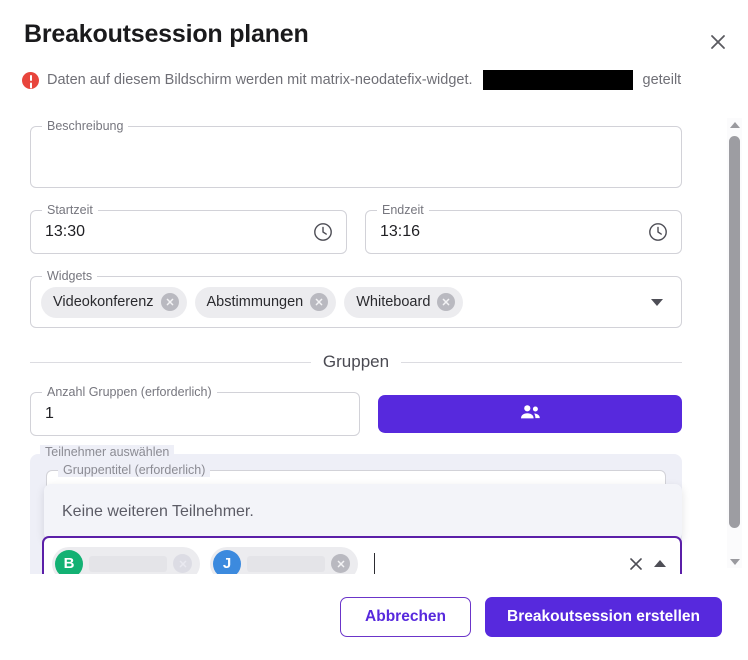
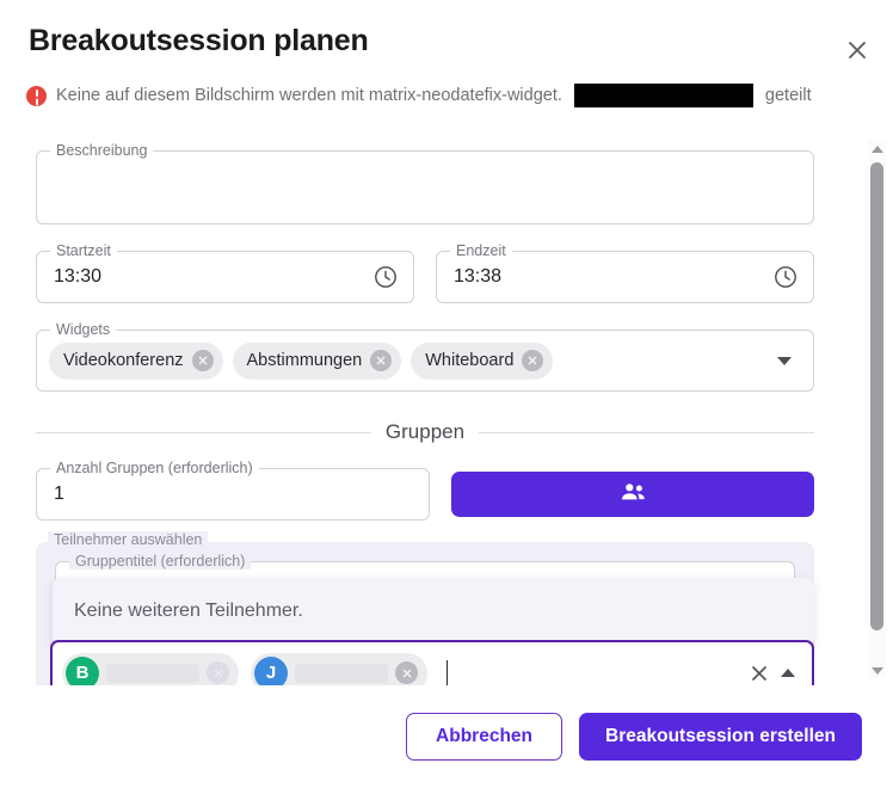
  Breakoutsession planen
- Daten auf diesem Bildschirm werden mit matrix-neodatefix-widget.
+ Keine auf diesem Bildschirm werden mit matrix-neodatefix-widget.
  geteilt
  Beschreibung
  Startzeit
  13:30
  Endzeit
- 13:16
+ 13:38
  Widgets
  Videokonferenz
  Abstimmungen
  Whiteboard
  Gruppen
  Anzahl Gruppen (erforderlich)
  1
  Gruppentitel (erforderlich)
  Teilnehmer auswählen
  Keine weiteren Teilnehmer.
  B
  J
  Abbrechen
  Breakoutsession erstellen
